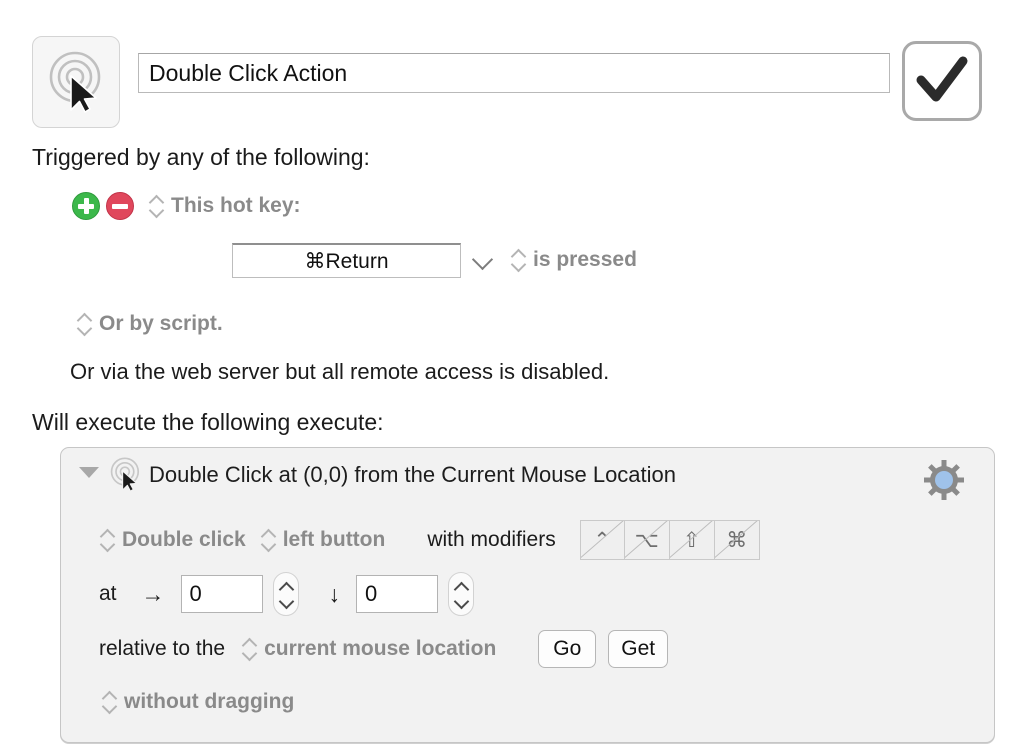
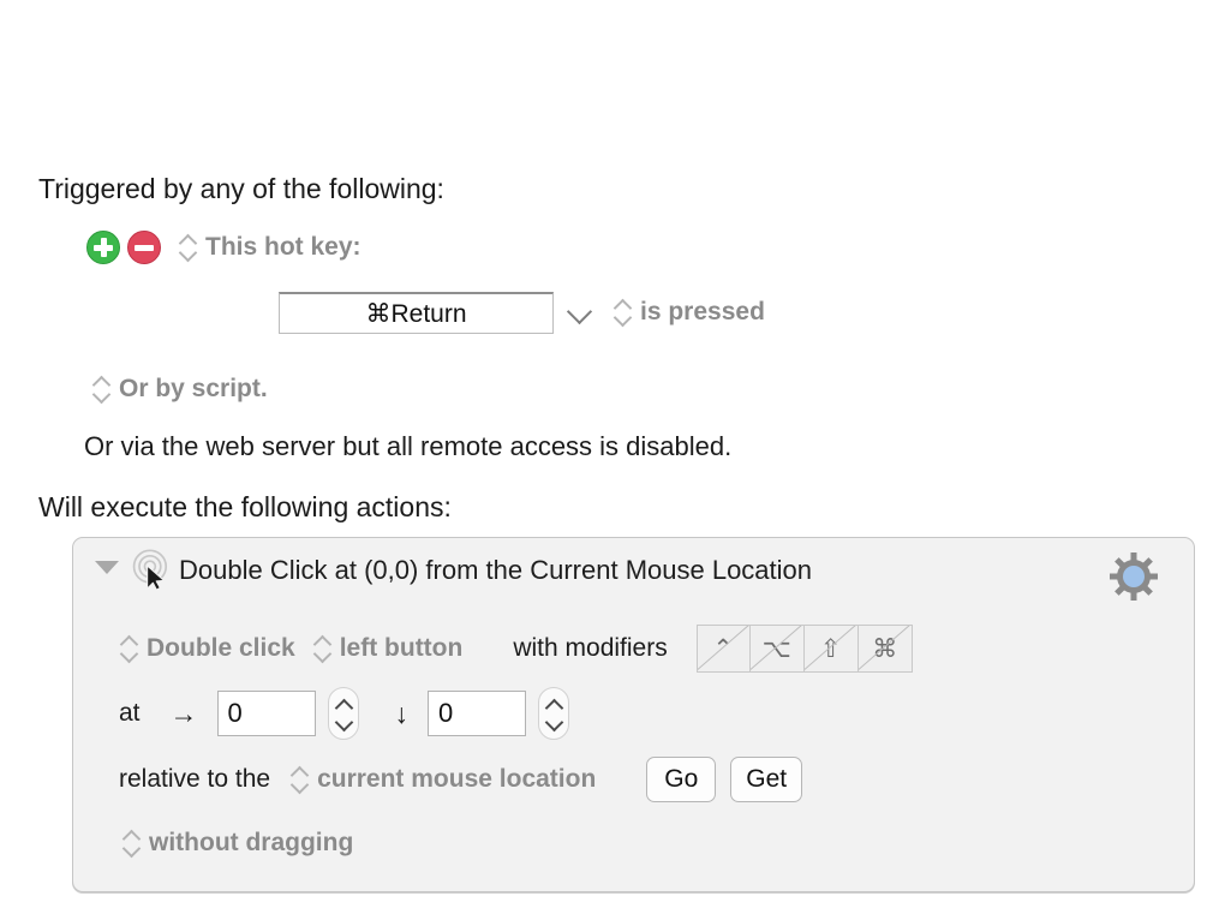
- Double Click Action
  Triggered by any of the following:
  This hot key:
  ⌘Return
  is pressed
  Or by script.
  Or via the web server but all remote access is disabled.
- Will execute the following execute:
+ Will execute the following actions:
  Double Click at (0,0) from the Current Mouse Location
  Double click
  left button
  with modifiers
  at
  →
  0
  ↓
  0
  relative to the
  current mouse location
  Go
  Get
  without dragging
